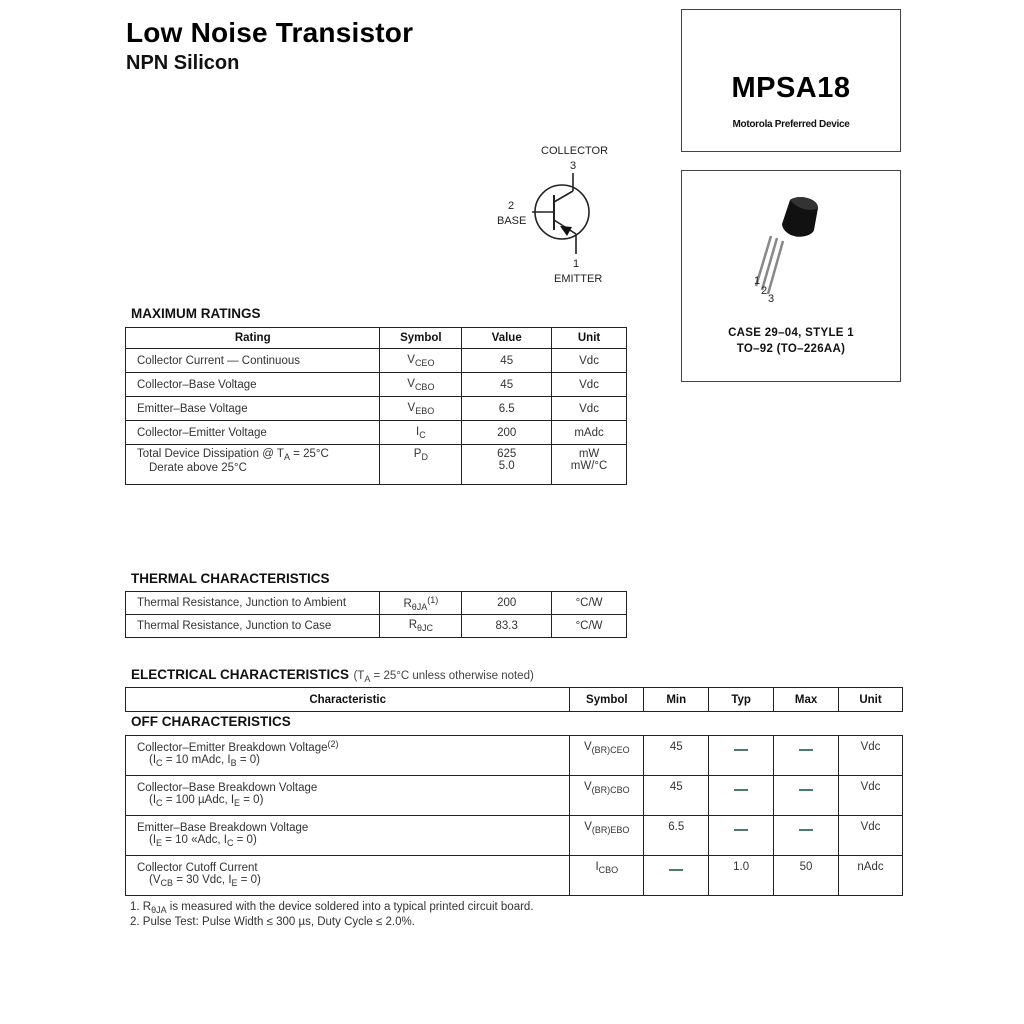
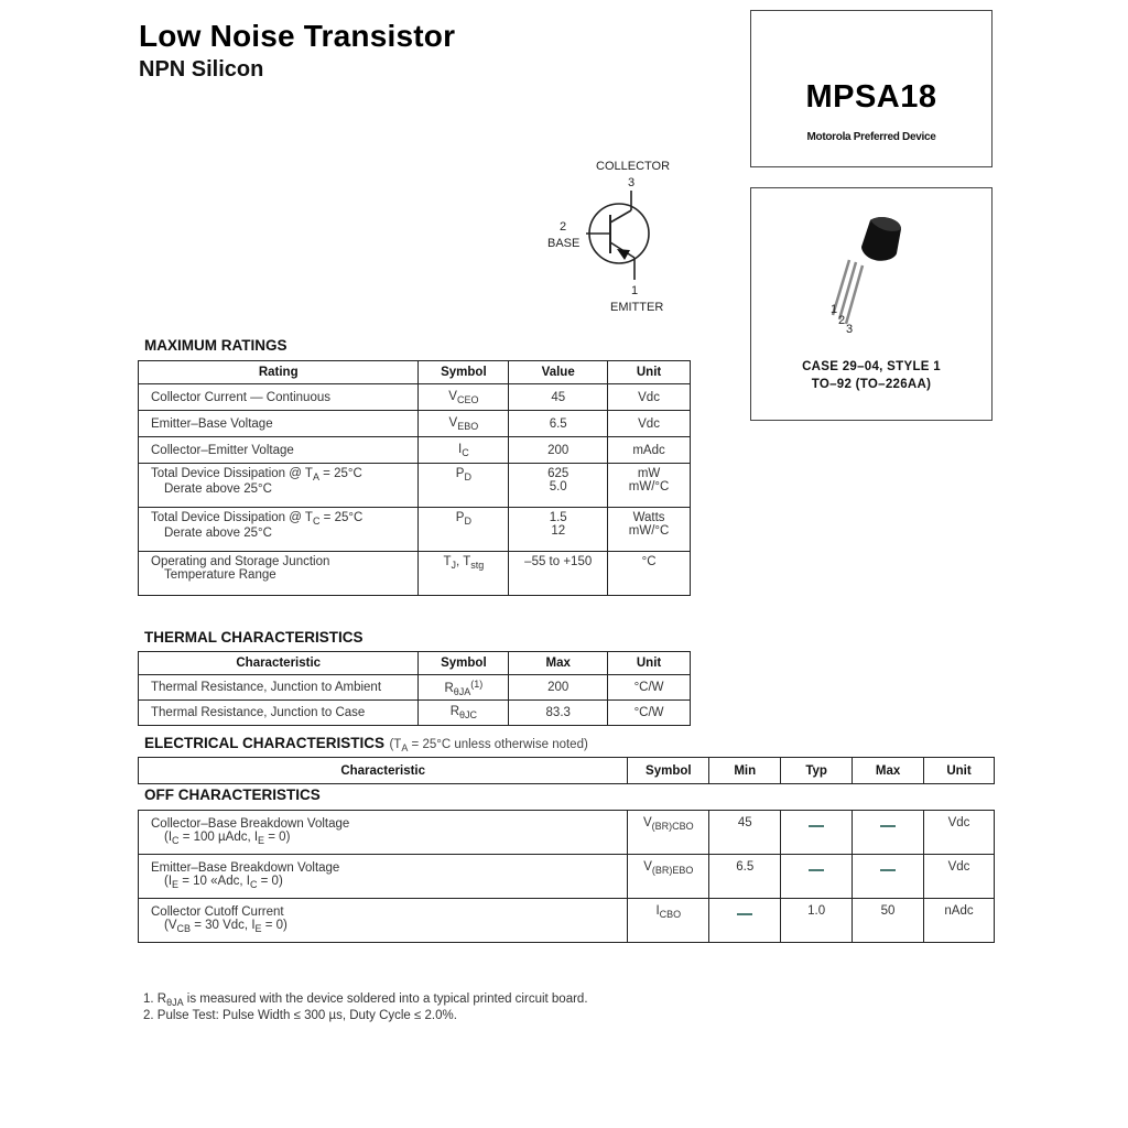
  Low Noise Transistor
  NPN Silicon
  MPSA18
  Motorola Preferred Device
  COLLECTOR
  3
  2
  BASE
  1
  EMITTER
  1
  2
  3
  CASE 29–04, STYLE 1
  TO–92 (TO–226AA)
  MAXIMUM RATINGS
  Rating	Symbol	Value	Unit
  Collector Current — Continuous	VCEO	45	Vdc
- Collector–Base Voltage	VCBO	45	Vdc
  Emitter–Base Voltage	VEBO	6.5	Vdc
  Collector–Emitter Voltage	IC	200	mAdc
  Total Device Dissipation @ TA = 25°C Derate above 25°C	PD	6255.0	mWmW/°C
+ Total Device Dissipation @ TC = 25°C Derate above 25°C	PD	1.512	WattsmW/°C
+ Operating and Storage Junction Temperature Range	TJ, Tstg	–55 to +150	°C
  THERMAL CHARACTERISTICS
+ Characteristic	Symbol	Max	Unit
  Thermal Resistance, Junction to Ambient	RθJA(1)	200	°C/W
  Thermal Resistance, Junction to Case	RθJC	83.3	°C/W
  ELECTRICAL CHARACTERISTICS (TA = 25°C unless otherwise noted)
  Characteristic	Symbol	Min	Typ	Max	Unit
  OFF CHARACTERISTICS
- Collector–Emitter Breakdown Voltage(2)(IC = 10 mAdc, IB = 0)	V(BR)CEO	45			Vdc
  Collector–Base Breakdown Voltage(IC = 100 µAdc, IE = 0)	V(BR)CBO	45			Vdc
  Emitter–Base Breakdown Voltage(IE = 10 «Adc, IC = 0)	V(BR)EBO	6.5			Vdc
  Collector Cutoff Current(VCB = 30 Vdc, IE = 0)	ICBO		1.0	50	nAdc
  1. RθJA is measured with the device soldered into a typical printed circuit board.
  2. Pulse Test: Pulse Width ≤ 300 µs, Duty Cycle ≤ 2.0%.
